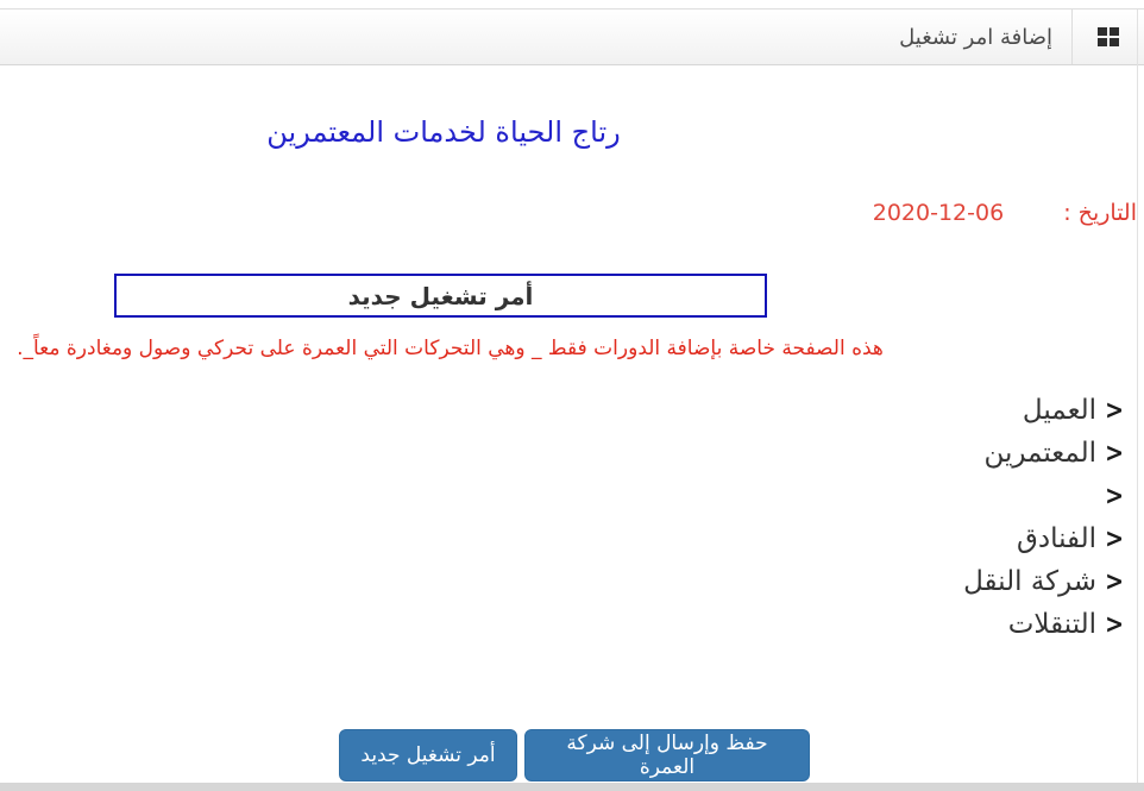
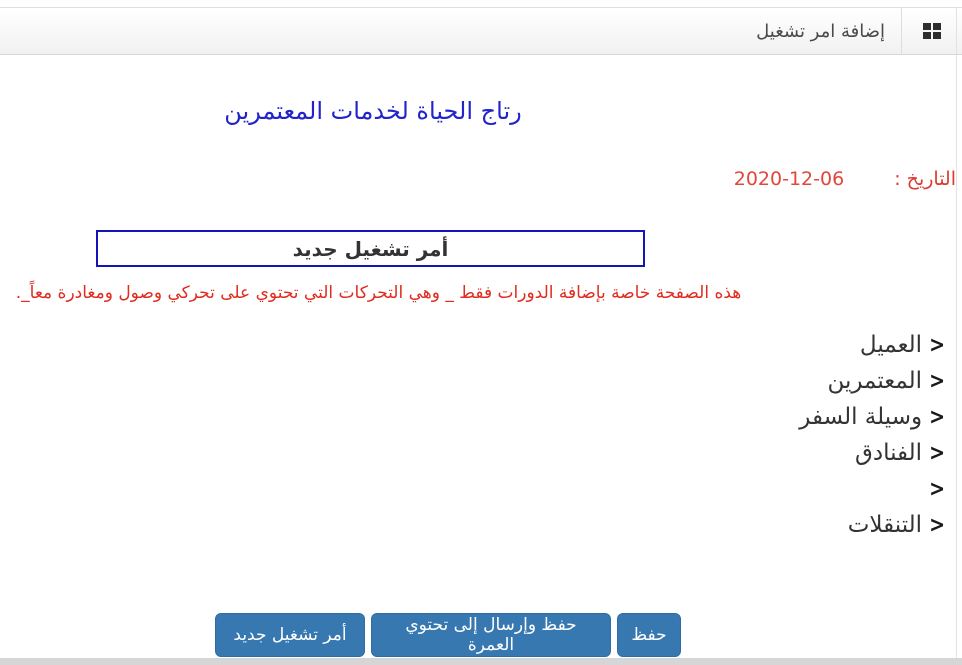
  إضافة امر تشغيل
  رتاج الحياة لخدمات المعتمرين
  التاريخ : 06-12-2020
  أمر تشغيل جديد
- هذه الصفحة خاصة بإضافة الدورات فقط _ وهي التحركات التي العمرة على تحركي وصول ومغادرة معاً_.
+ هذه الصفحة خاصة بإضافة الدورات فقط _ وهي التحركات التي تحتوي على تحركي وصول ومغادرة معاً_.
  <
  العميل
  <
  المعتمرين
  <
+ وسيلة السفر
  <
  الفنادق
  <
- شركة النقل
  <
  التنقلات
+ حفظ
- حفظ وإرسال إلى شركة العمرة
+ حفظ وإرسال إلى تحتوي العمرة
  أمر تشغيل جديد
